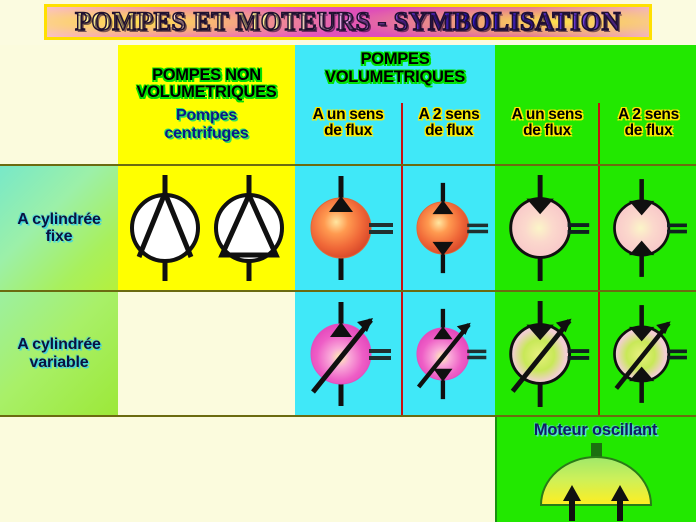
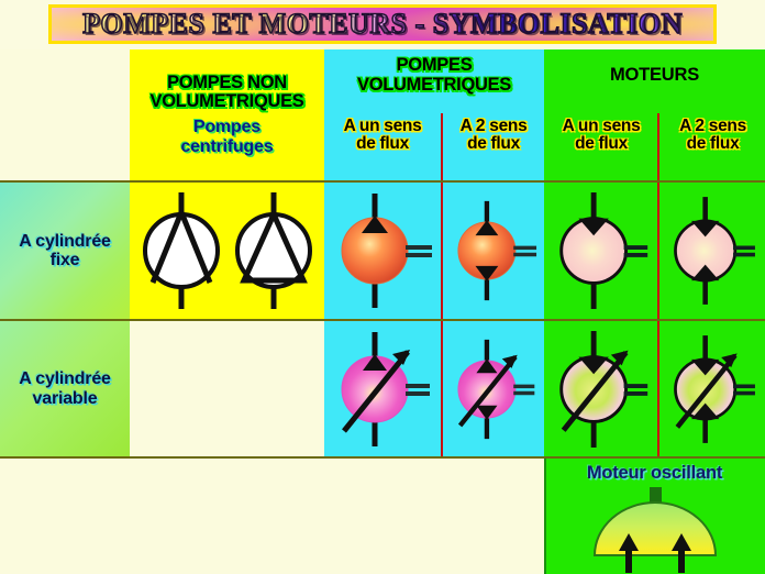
  POMPES ET MOTEURS - SYMBOLISATION
  POMPES NON
  VOLUMETRIQUES
  Pompes
  centrifuges
  POMPES
  VOLUMETRIQUES
  A un sens
  de flux
  A 2 sens
  de flux
+ MOTEURS
  A un sens
  de flux
  A 2 sens
  de flux
  A cylindrée
  fixe
  A cylindrée
  variable
  Moteur oscillant
